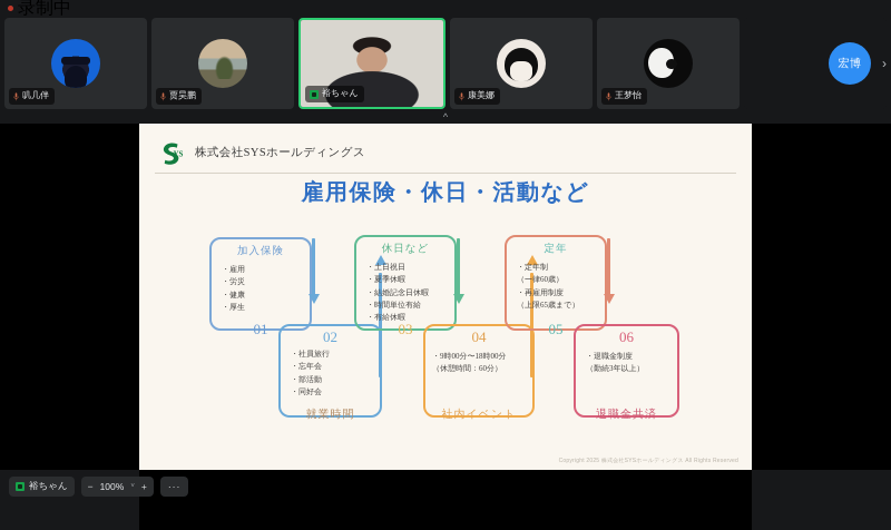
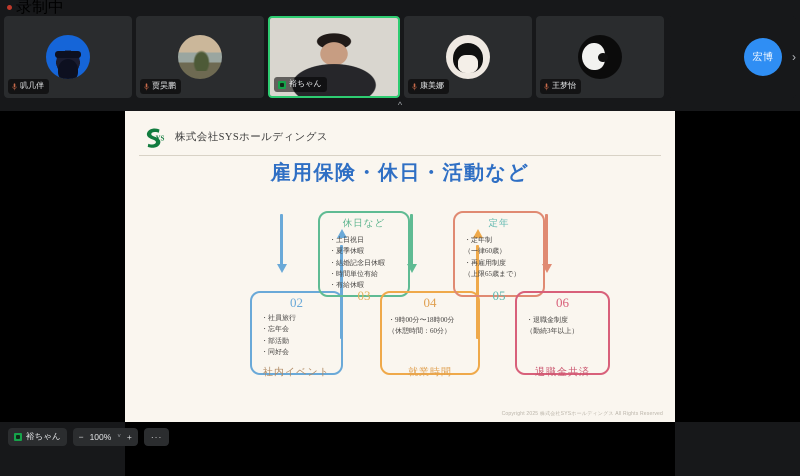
  录制中
  叽几伴
  贾昊鹏
  裕ちゃん
  康美娜
  王梦怡
  宏博
  ›
  ^
  YS
  株式会社SYSホールディングス
  雇用保険・休日・活動など
- 加入保険
- ・雇用
- ・労災
- ・健康
- ・厚生
- 01
  02
  ・社員旅行
  ・忘年会
  ・部活動
  ・同好会
- 就業時間
+ 社内イベント
  休日など
  ・土日祝日
  ・夏季休暇
  ・結婚記念日休暇
  ・時間単位有給
  ・有給休暇
  03
  04
  ・9時00分〜18時00分
  （休憩時間：60分）
- 社内イベント
+ 就業時間
  定年
  ・定年制
  （一律60歳）
  ・再雇用制度
  （上限65歳まで）
  05
  06
  ・退職金制度
  （勤続3年以上）
  退職金共済
  裕ちゃん
  −
  100%
  +
  ···
